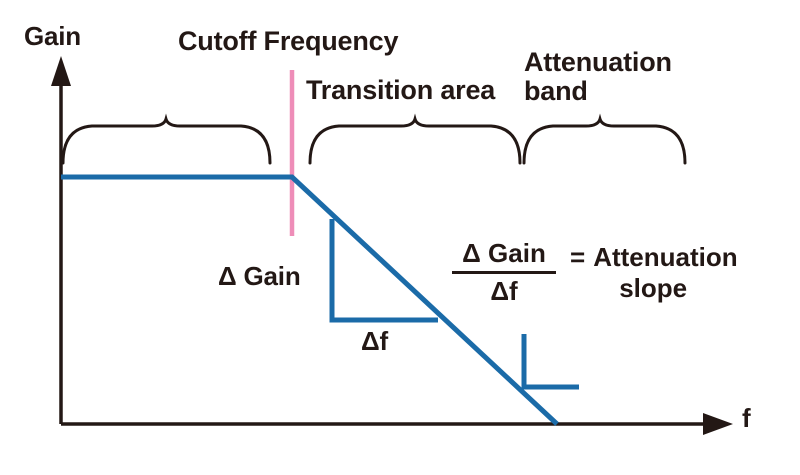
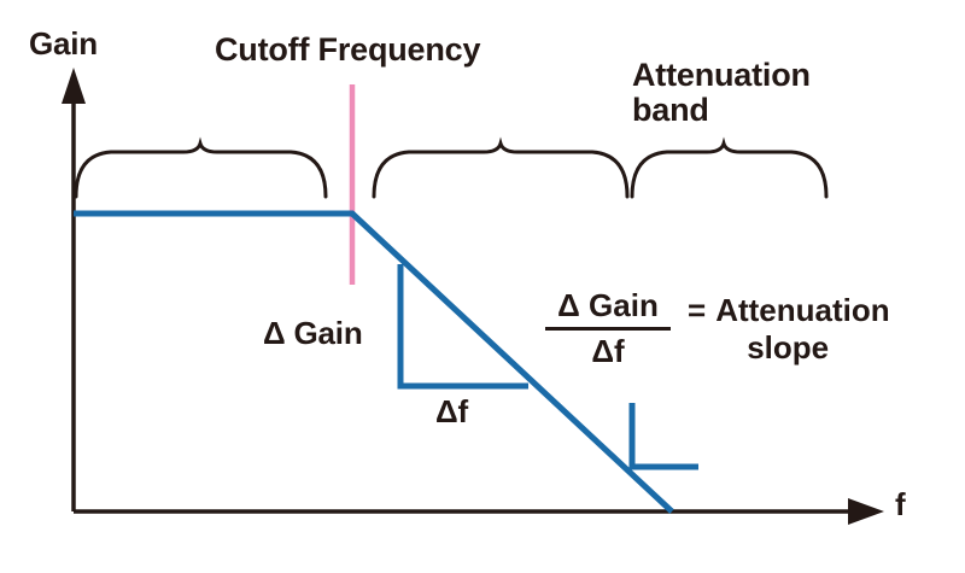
  Gain
  Cutoff Frequency
- Transition area
  Attenuation
  band
  Δ Gain
  Δf
  f
  Δ Gain
  Δf
  =
  Attenuation
  slope
